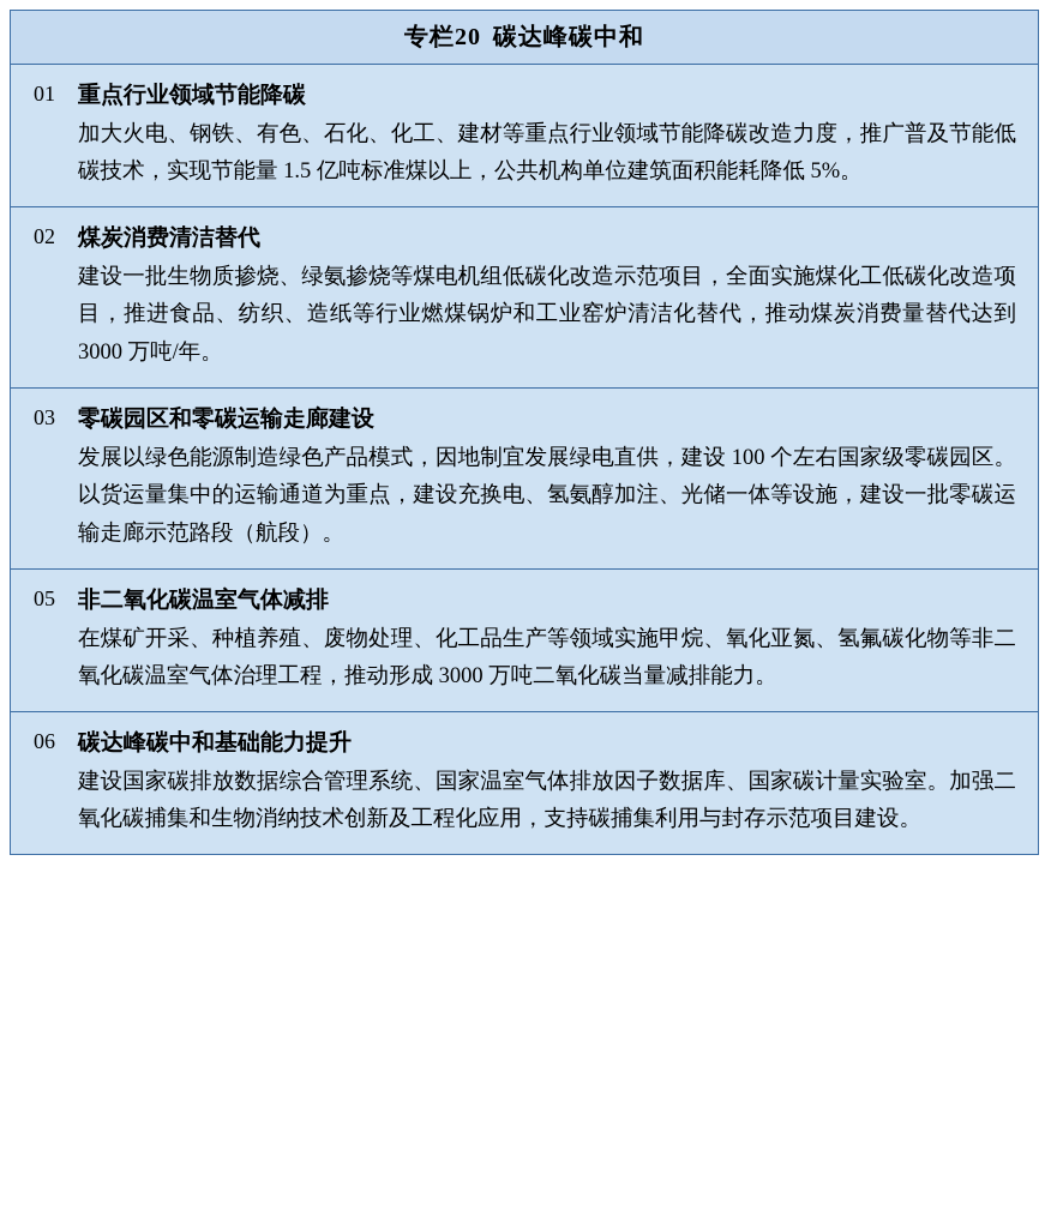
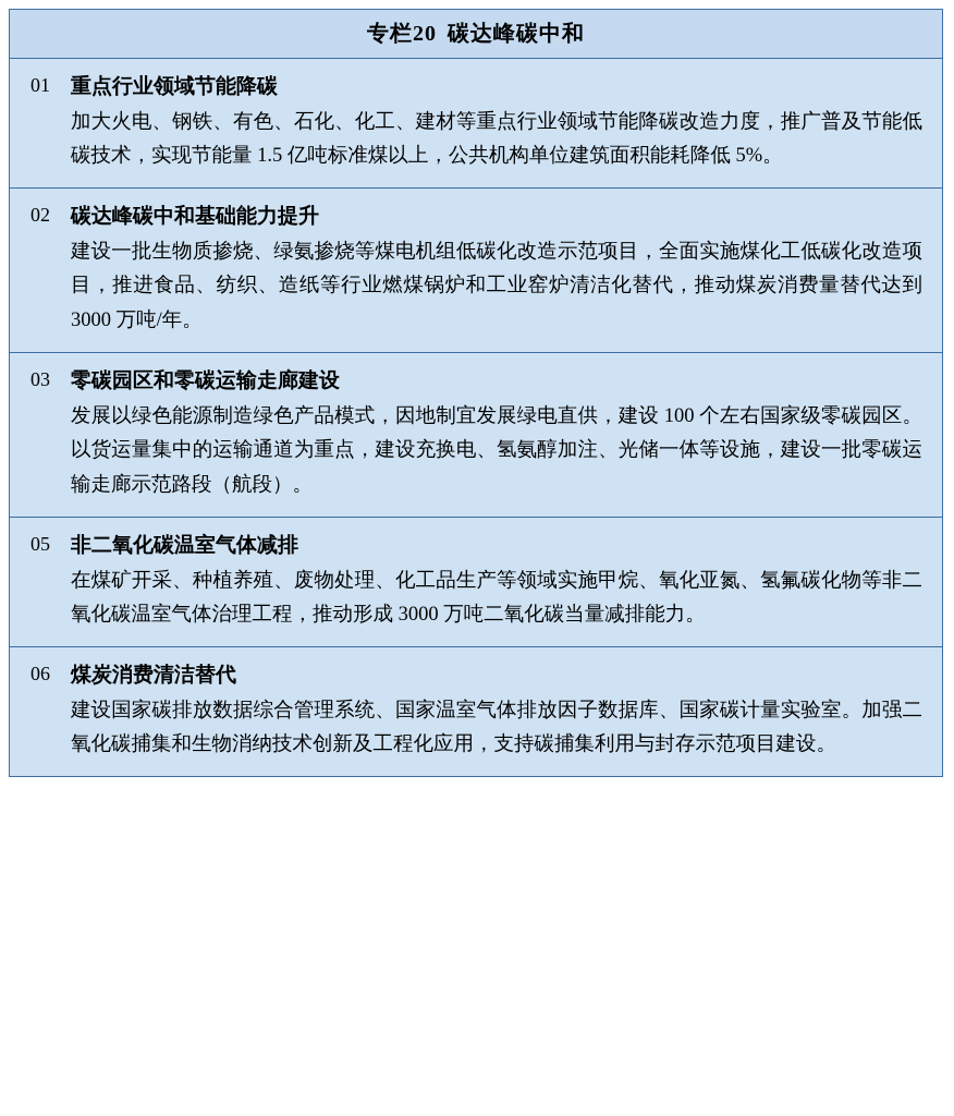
  专栏20 碳达峰碳中和
  01
  重点行业领域节能降碳
  加大火电、钢铁、有色、石化、化工、建材等重点行业领域节能降碳改造力度，推广普及节能低碳技术，实现节能量 1.5 亿吨标准煤以上，公共机构单位建筑面积能耗降低 5%。
  02
- 煤炭消费清洁替代
+ 碳达峰碳中和基础能力提升
  建设一批生物质掺烧、绿氨掺烧等煤电机组低碳化改造示范项目，全面实施煤化工低碳化改造项目，推进食品、纺织、造纸等行业燃煤锅炉和工业窑炉清洁化替代，推动煤炭消费量替代达到 3000 万吨/年。
  03
  零碳园区和零碳运输走廊建设
  发展以绿色能源制造绿色产品模式，因地制宜发展绿电直供，建设 100 个左右国家级零碳园区。以货运量集中的运输通道为重点，建设充换电、氢氨醇加注、光储一体等设施，建设一批零碳运输走廊示范路段（航段）。
  05
  非二氧化碳温室气体减排
  在煤矿开采、种植养殖、废物处理、化工品生产等领域实施甲烷、氧化亚氮、氢氟碳化物等非二氧化碳温室气体治理工程，推动形成 3000 万吨二氧化碳当量减排能力。
  06
- 碳达峰碳中和基础能力提升
+ 煤炭消费清洁替代
  建设国家碳排放数据综合管理系统、国家温室气体排放因子数据库、国家碳计量实验室。加强二氧化碳捕集和生物消纳技术创新及工程化应用，支持碳捕集利用与封存示范项目建设。
